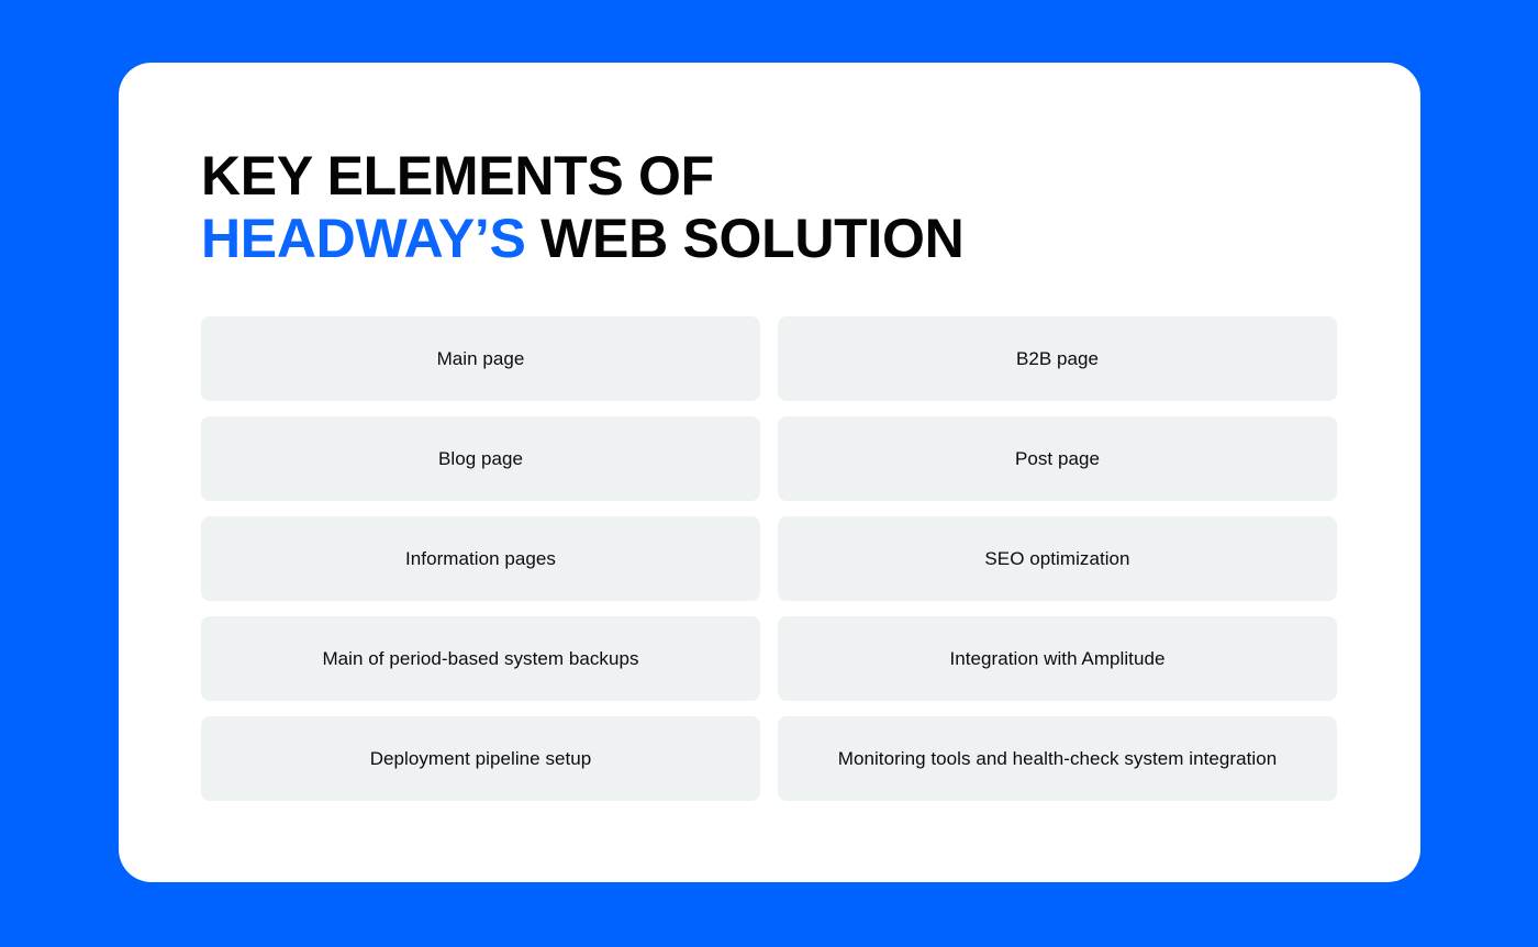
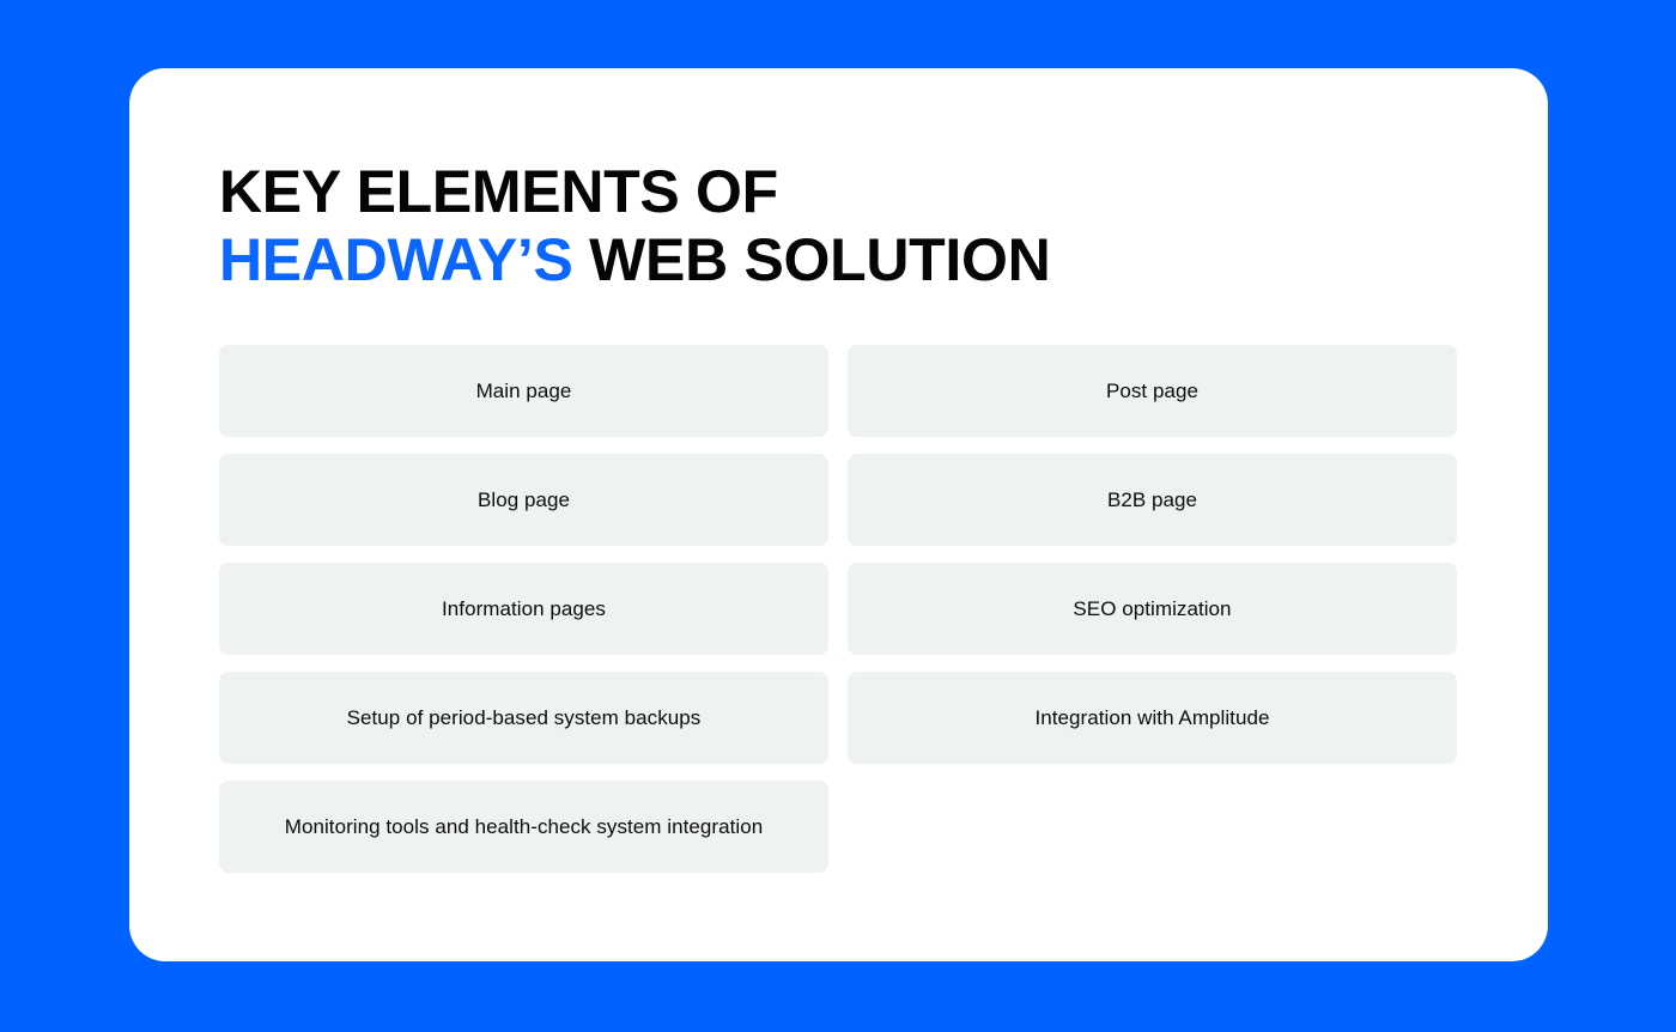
  KEY ELEMENTS OF
  HEADWAY’S WEB SOLUTION
  Main page
- B2B page
+ Post page
  Blog page
- Post page
+ B2B page
  Information pages
  SEO optimization
- Main of period-based system backups
+ Setup of period-based system backups
  Integration with Amplitude
- Deployment pipeline setup
  Monitoring tools and health-check system integration
